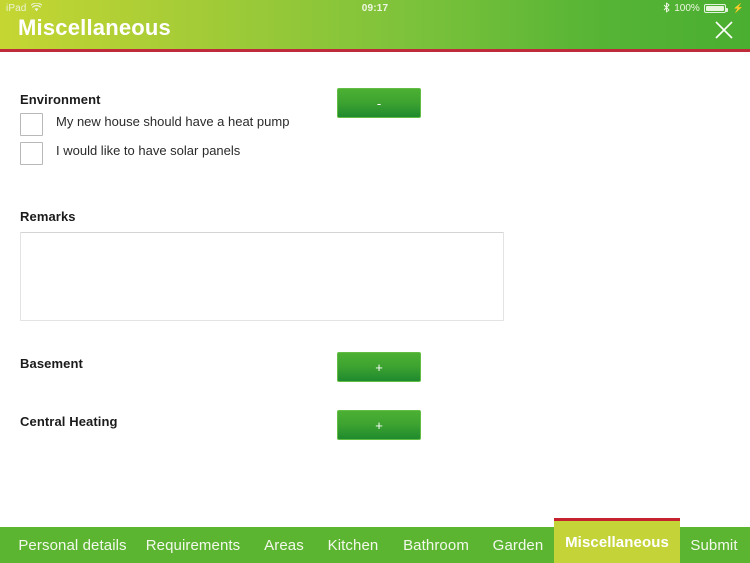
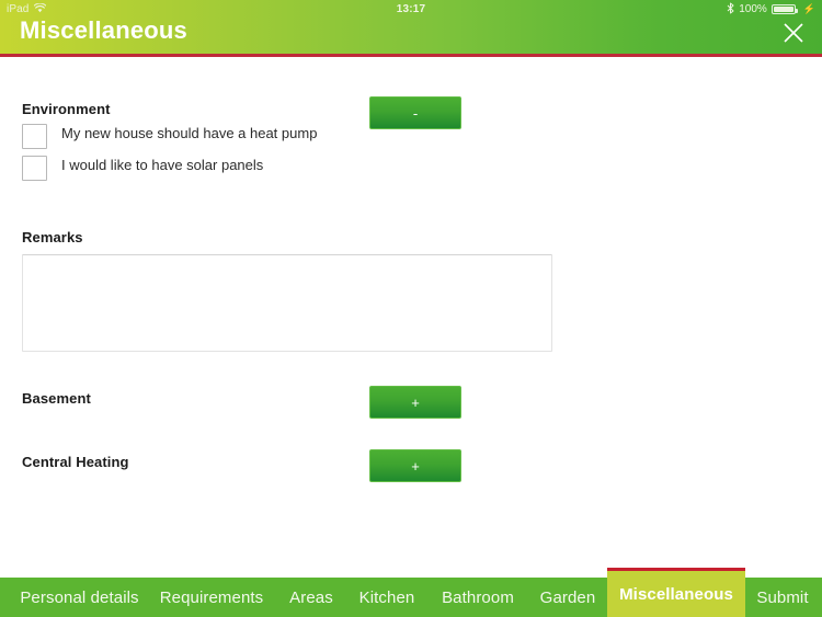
  Miscellaneous
  iPad
- 09:17
+ 13:17
  100%
  ⚡
  Environment
  -
  My new house should have a heat pump
  I would like to have solar panels
  Remarks
  Basement
  +
  Central Heating
  +
  Personal details
  Requirements
  Areas
  Kitchen
  Bathroom
  Garden
  Miscellaneous
  Submit
